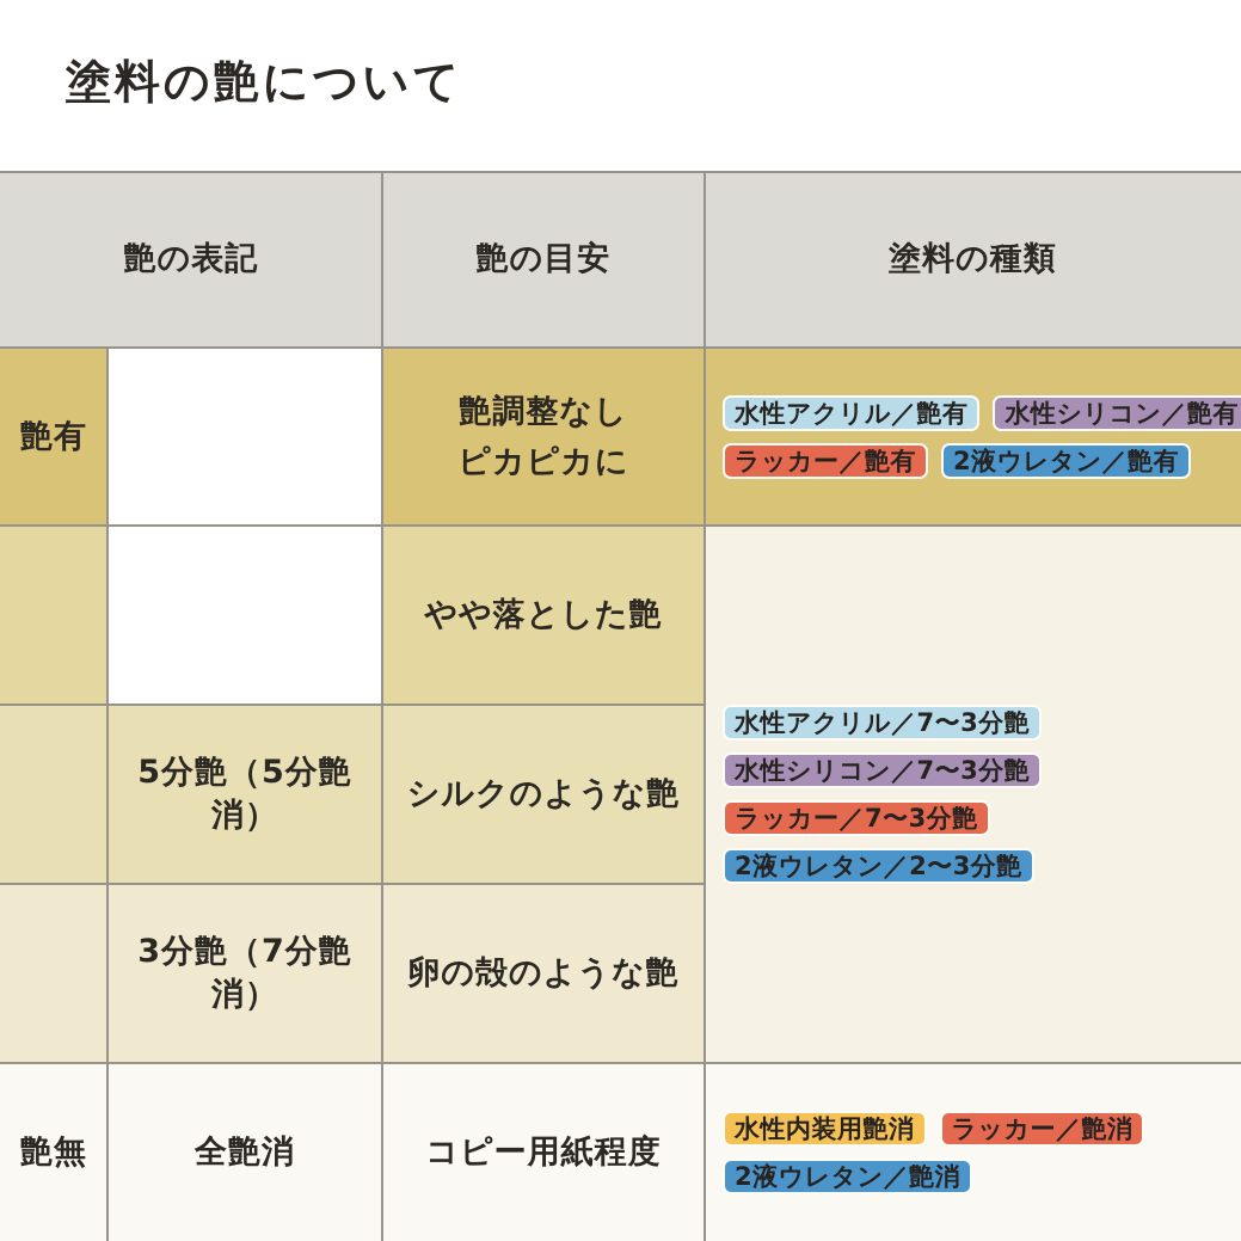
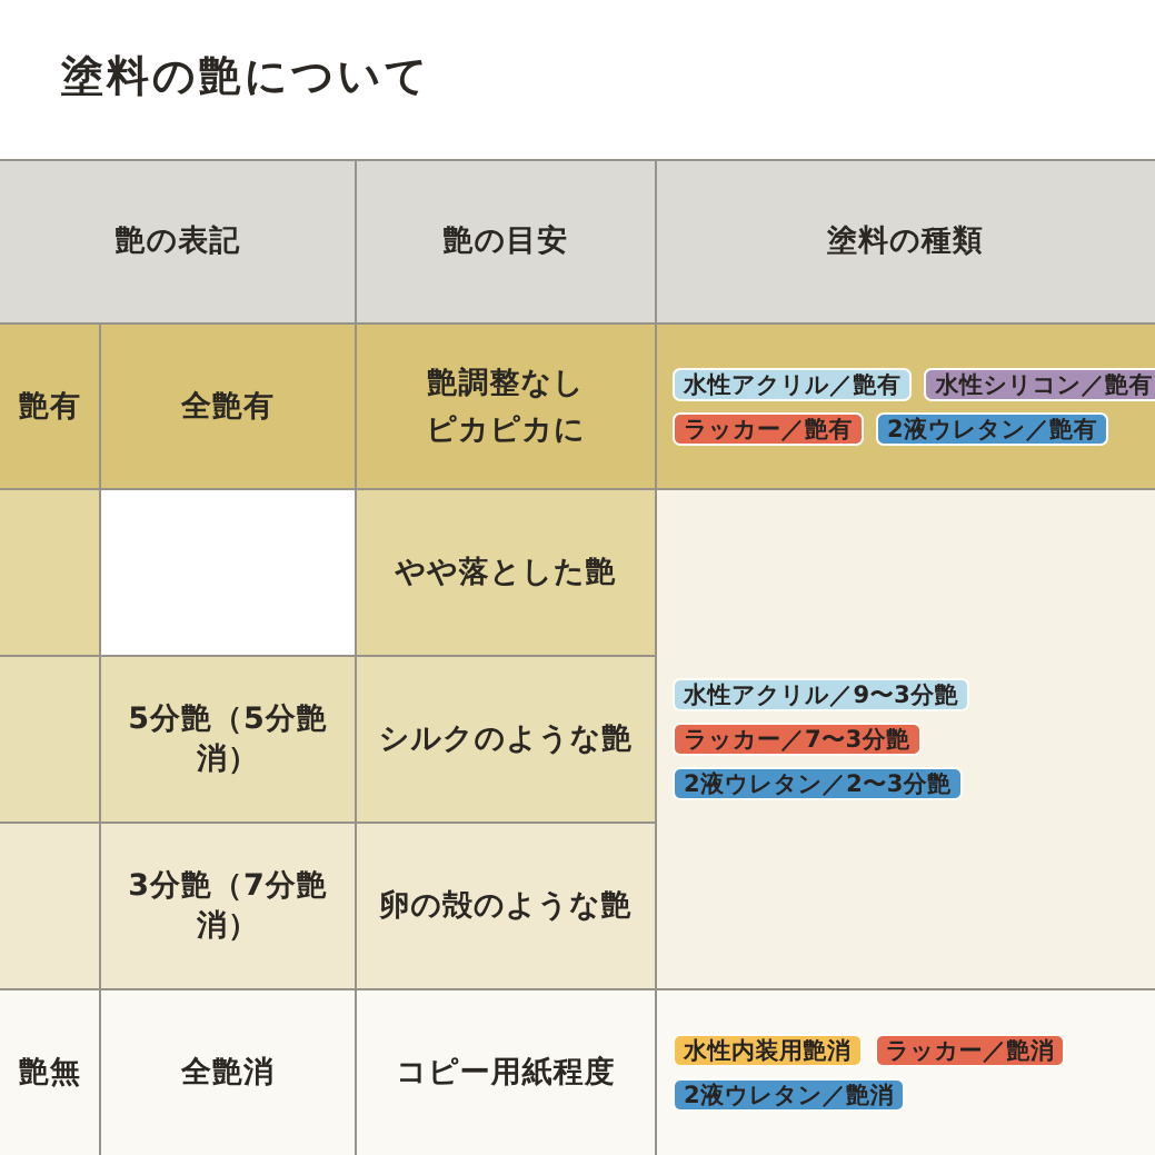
  塗料の艶について
  艶の表記
  艶の目安
  塗料の種類
  艶有
+ 全艶有
  艶調整なし
  ピカピカに
  水性アクリル／艶有
  水性シリコン／艶有
  ラッカー／艶有
  2液ウレタン／艶有
  やや落とした艶
- 水性アクリル／7〜3分艶
+ 水性アクリル／9〜3分艶
- 水性シリコン／7〜3分艶
  ラッカー／7〜3分艶
  2液ウレタン／2〜3分艶
  5分艶（5分艶消）
  シルクのような艶
  3分艶（7分艶消）
  卵の殻のような艶
  艶無
  全艶消
  コピー用紙程度
  水性内装用艶消
  ラッカー／艶消
  2液ウレタン／艶消
